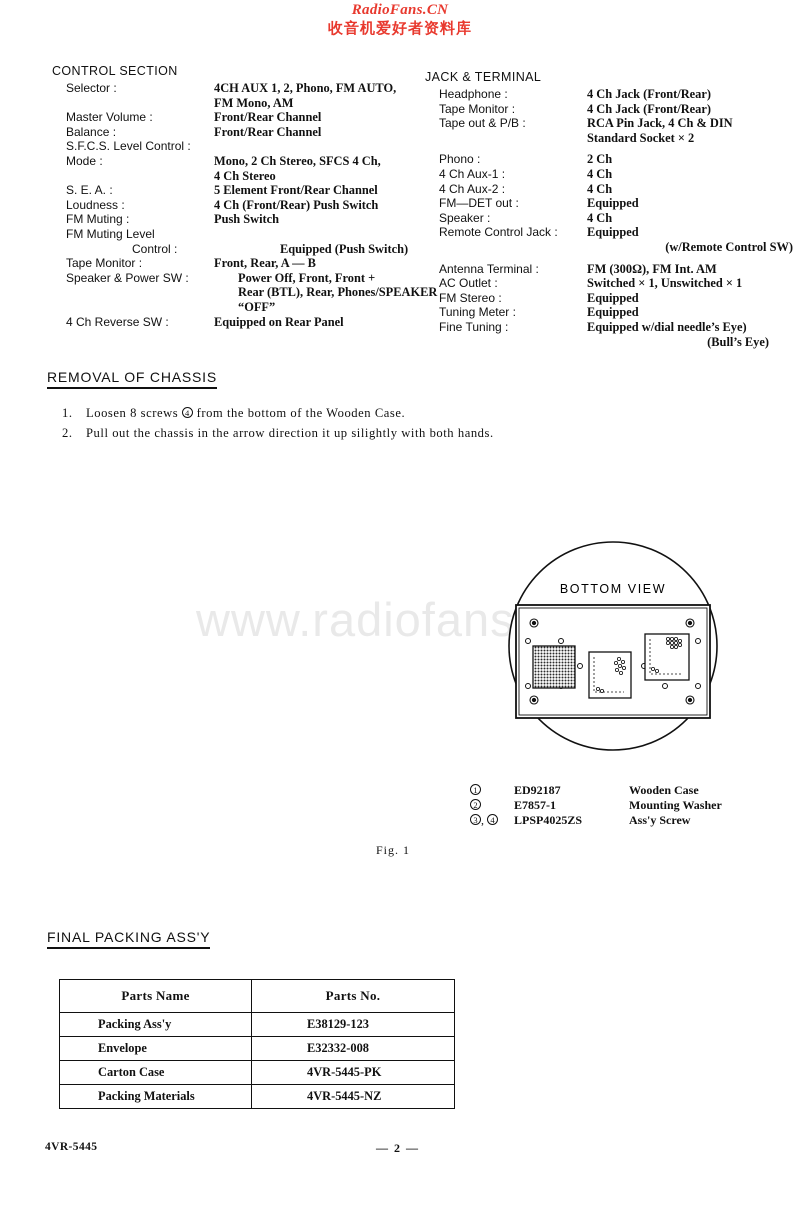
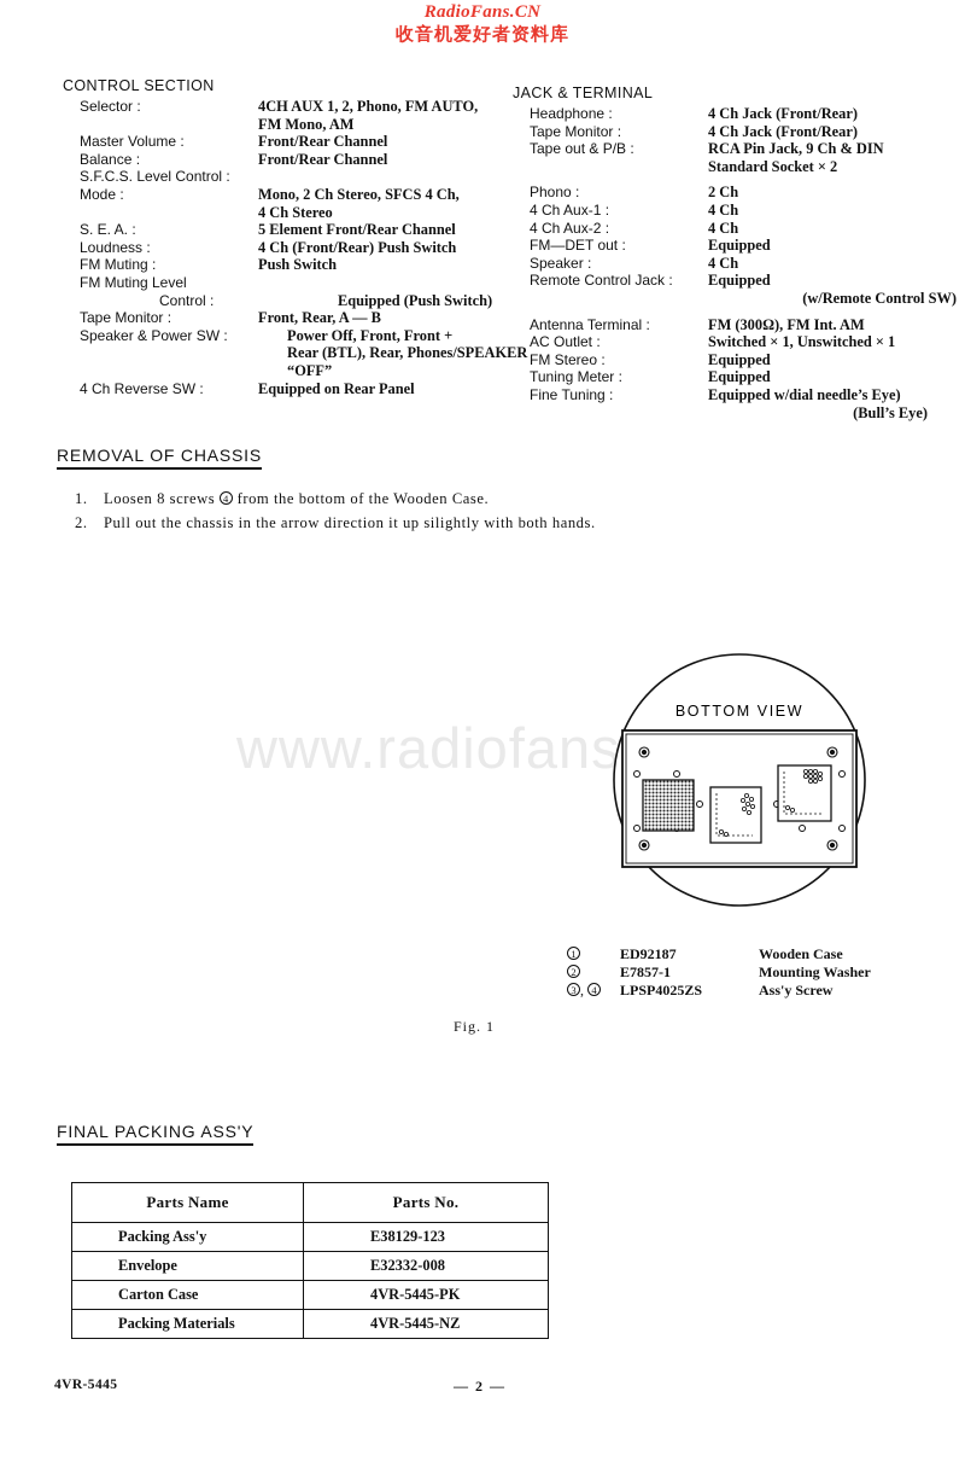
  RadioFans.CN
  收音机爱好者资料库
  CONTROL SECTION
  Selector :
  4CH AUX 1, 2, Phono, FM AUTO,
  FM Mono, AM
  Master Volume :
  Front/Rear Channel
  Balance :
  Front/Rear Channel
  S.F.C.S. Level Control :
  Mode :
  Mono, 2 Ch Stereo, SFCS 4 Ch,
  4 Ch Stereo
  S. E. A. :
  5 Element Front/Rear Channel
  Loudness :
  4 Ch (Front/Rear) Push Switch
  FM Muting :
  Push Switch
  FM Muting Level
  Control :
  Equipped (Push Switch)
  Tape Monitor :
  Front, Rear, A — B
  Speaker & Power SW :
  Power Off, Front, Front +
  Rear (BTL), Rear, Phones/SPEAKER
  “OFF”
  4 Ch Reverse SW :
  Equipped on Rear Panel
  JACK & TERMINAL
  Headphone :
  4 Ch Jack (Front/Rear)
  Tape Monitor :
  4 Ch Jack (Front/Rear)
  Tape out & P/B :
- RCA Pin Jack, 4 Ch & DIN
+ RCA Pin Jack, 9 Ch & DIN
  Standard Socket × 2
  Phono :
  2 Ch
  4 Ch Aux-1 :
  4 Ch
  4 Ch Aux-2 :
  4 Ch
  FM—DET out :
  Equipped
  Speaker :
  4 Ch
  Remote Control Jack :
  Equipped
  (w/Remote Control SW)
  Antenna Terminal :
  FM (300Ω), FM Int. AM
  AC Outlet :
  Switched × 1, Unswitched × 1
  FM Stereo :
  Equipped
  Tuning Meter :
  Equipped
  Fine Tuning :
  Equipped w/dial needle’s Eye)
  (Bull’s Eye)
  REMOVAL OF CHASSIS
  1.
  Loosen 8 screws 4 from the bottom of the Wooden Case.
  2.
  Pull out the chassis in the arrow direction it up silightly with both hands.
  www.radiofans
  BOTTOM VIEW
  1
  ED92187
  Wooden Case
  2
  E7857-1
  Mounting Washer
  3 , 4
  LPSP4025ZS
  Ass'y Screw
  Fig. 1
  FINAL PACKING ASS'Y
  Parts Name	Parts No.
  Packing Ass'y	E38129-123
  Envelope	E32332-008
  Carton Case	4VR-5445-PK
  Packing Materials	4VR-5445-NZ
  4VR-5445
  — 2 —
